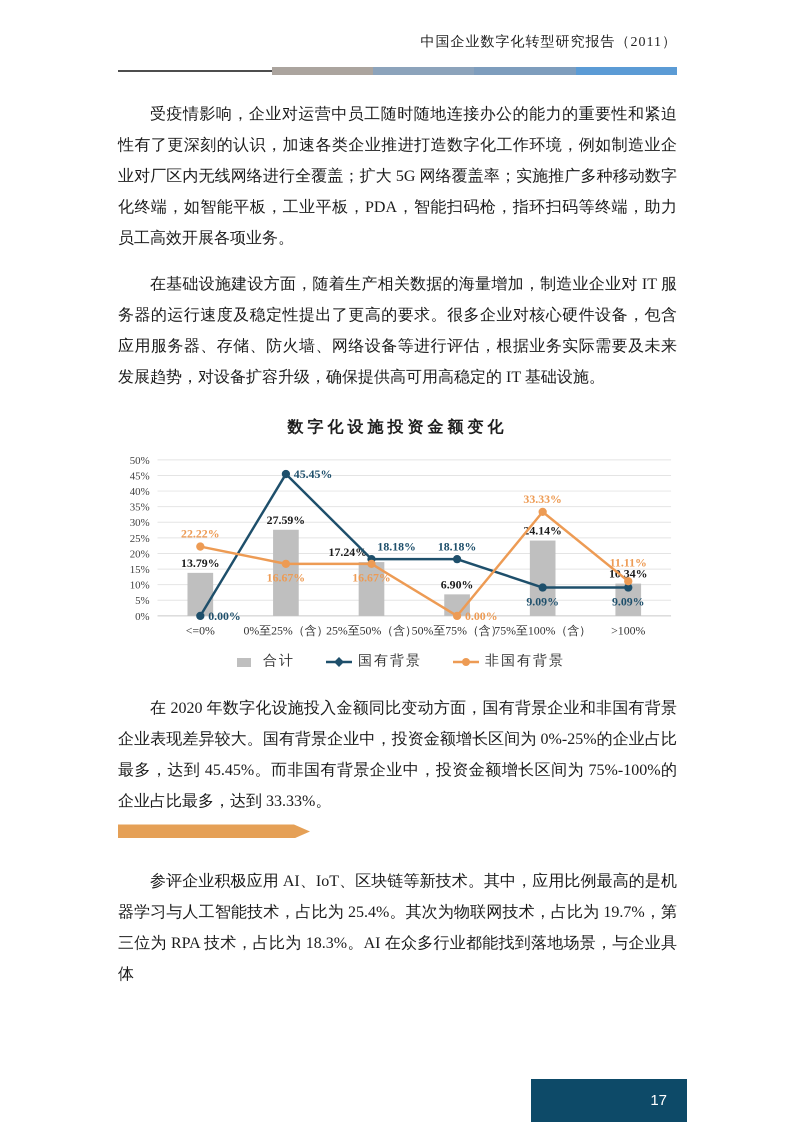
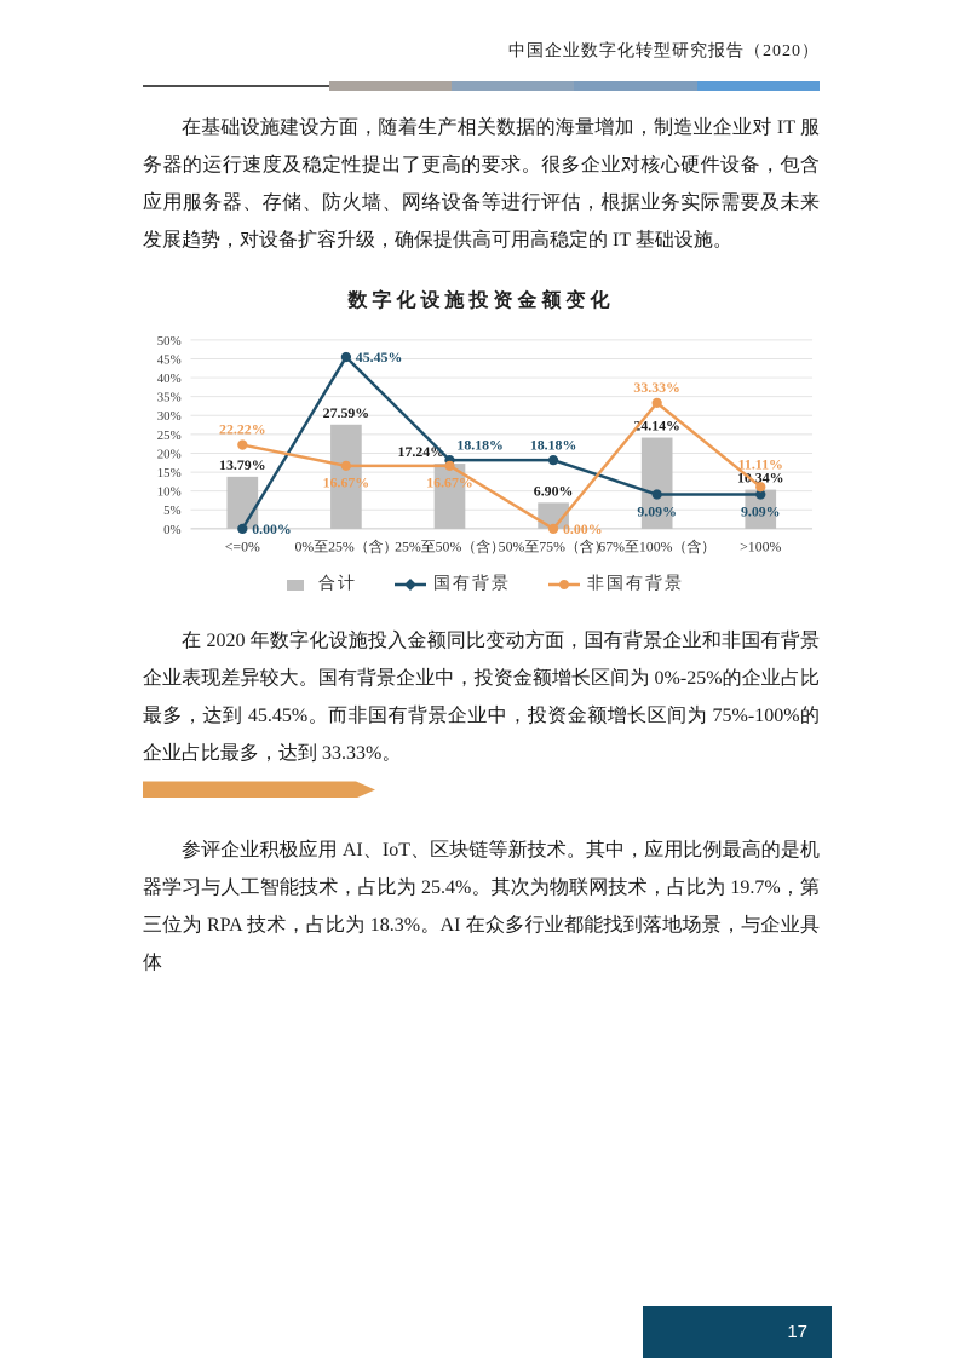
- 中国企业数字化转型研究报告（2011）
+ 中国企业数字化转型研究报告（2020）
- 受疫情影响，企业对运营中员工随时随地连接办公的能力的重要性和紧迫性有了更深刻的认识，加速各类企业推进打造数字化工作环境，例如制造业企业对厂区内无线网络进行全覆盖；扩大 5G 网络覆盖率；实施推广多种移动数字化终端，如智能平板，工业平板，PDA，智能扫码枪，指环扫码等终端，助力员工高效开展各项业务。
  在基础设施建设方面，随着生产相关数据的海量增加，制造业企业对 IT 服务器的运行速度及稳定性提出了更高的要求。很多企业对核心硬件设备，包含应用服务器、存储、防火墙、网络设备等进行评估，根据业务实际需要及未来发展趋势，对设备扩容升级，确保提供高可用高稳定的 IT 基础设施。
  数字化设施投资金额变化
  0%
  5%
  10%
  15%
  20%
  25%
  30%
  35%
  40%
  45%
  50%
  13.79%
  27.59%
  17.24%
  6.90%
  4.14%
  1.34%
  0.00%
  45.45%
  18.18%
  18.18%
  9.09%
  9.09%
  22.22%
  16.67%
  16.67%
  0.00%
  33.33%
  11.11%
  <=0%
  0%至25%（含）
  25%至50%（含）
  50%至75%（含）
- 75%至100%（含）
+ 67%至100%（含）
  >100%
  合计
  国有背景
  非国有背景
  在 2020 年数字化设施投入金额同比变动方面，国有背景企业和非国有背景企业表现差异较大。国有背景企业中，投资金额增长区间为 0%-25%的企业占比最多，达到 45.45%。而非国有背景企业中，投资金额增长区间为 75%-100%的企业占比最多，达到 33.33%。
  参评企业积极应用 AI、IoT、区块链等新技术。其中，应用比例最高的是机器学习与人工智能技术，占比为 25.4%。其次为物联网技术，占比为 19.7%，第三位为 RPA 技术，占比为 18.3%。AI 在众多行业都能找到落地场景，与企业具体
  17
